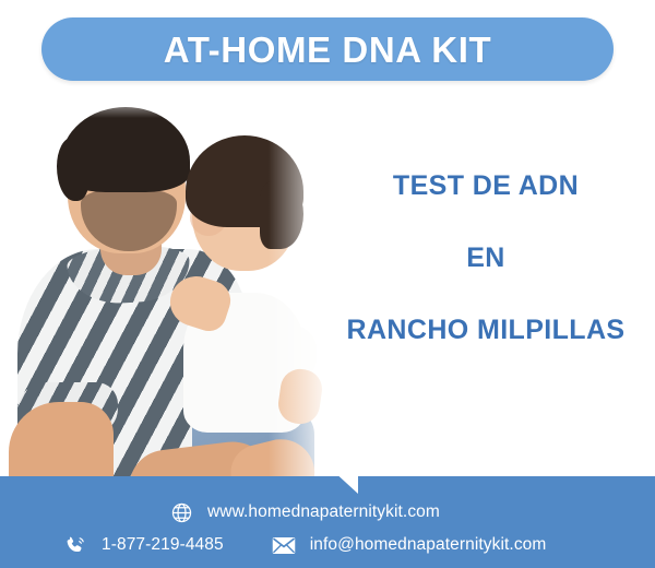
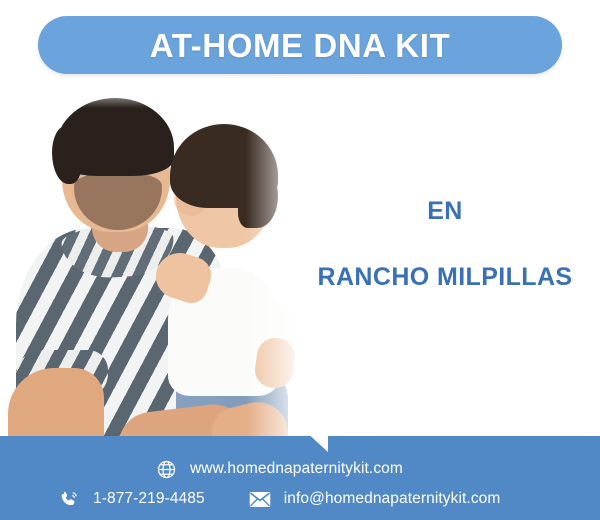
  AT-HOME DNA KIT
- TEST DE ADN
  EN
  RANCHO MILPILLAS
  www.homednapaternitykit.com
  1-877-219-4485
  info@homednapaternitykit.com
